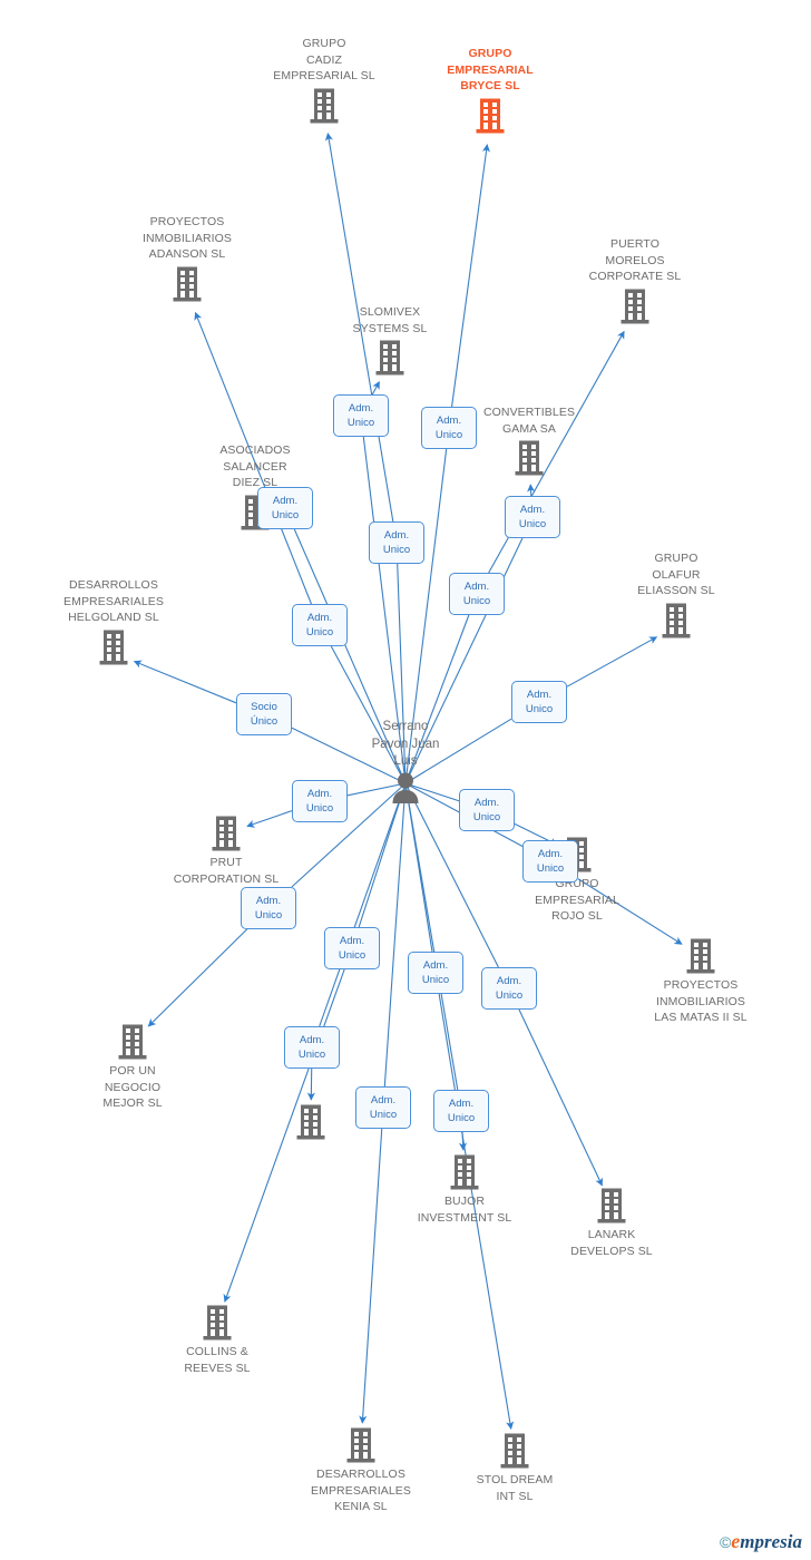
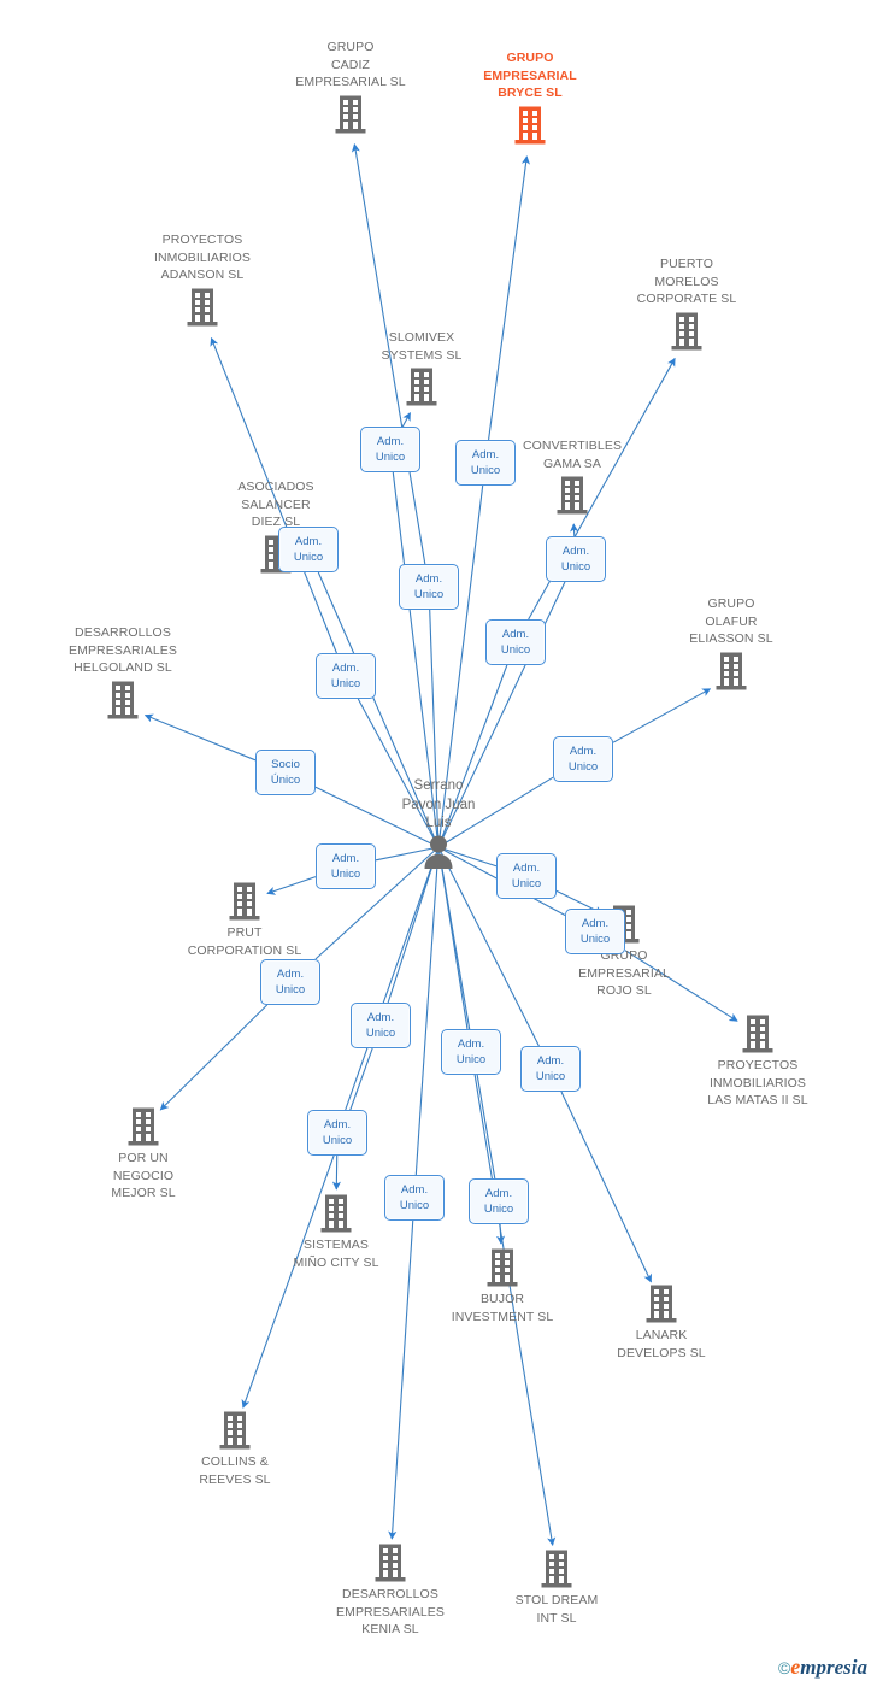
  GRUPO
  CADIZ
  EMPRESARIAL SL
  GRUPO
  EMPRESARIAL
  BRYCE SL
  PROYECTOS
  INMOBILIARIOS
  ADANSON SL
  PUERTO
  MORELOS
  CORPORATE SL
  SLOMIVEX
  SYSTEMS SL
  CONVERTIBLES
  GAMA SA
  ASOCIADOS
  SALANCER
  DIEZ SL
  GRUPO
  OLAFUR
  ELIASSON SL
  DESARROLLOS
  EMPRESARIALES
  HELGOLAND SL
  PRUT
  CORPORATION SL
  GRUPO
  EMPRESARIAL
  ROJO SL
  PROYECTOS
  INMOBILIARIOS
  LAS MATAS II SL
  POR UN
  NEGOCIO
  MEJOR SL
+ SISTEMAS
+ MIÑO CITY SL
  BUJOR
  INVESTMENT SL
  LANARK
  DEVELOPS SL
  COLLINS &
  REEVES SL
  DESARROLLOS
  EMPRESARIALES
  KENIA SL
  STOL DREAM
  INT SL
  Serrano
  Pavon Juan
  Luis
  Adm.
  Unico
  Adm.
  Unico
  Adm.
  Unico
  Adm.
  Unico
  Adm.
  Unico
  Adm.
  Unico
  Adm.
  Unico
  Adm.
  Unico
  Socio
  Único
  Adm.
  Unico
  Adm.
  Unico
  Adm.
  Unico
  Adm.
  Unico
  Adm.
  Unico
  Adm.
  Unico
  Adm.
  Unico
  Adm.
  Unico
  Adm.
  Unico
  Adm.
  Unico
  ©empresia
